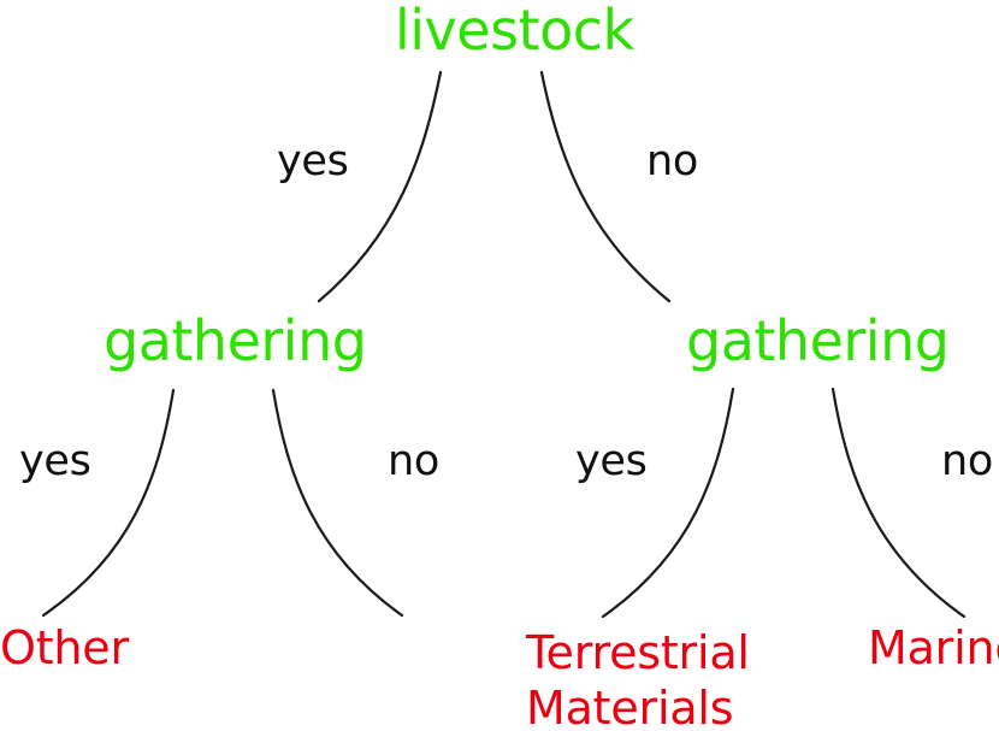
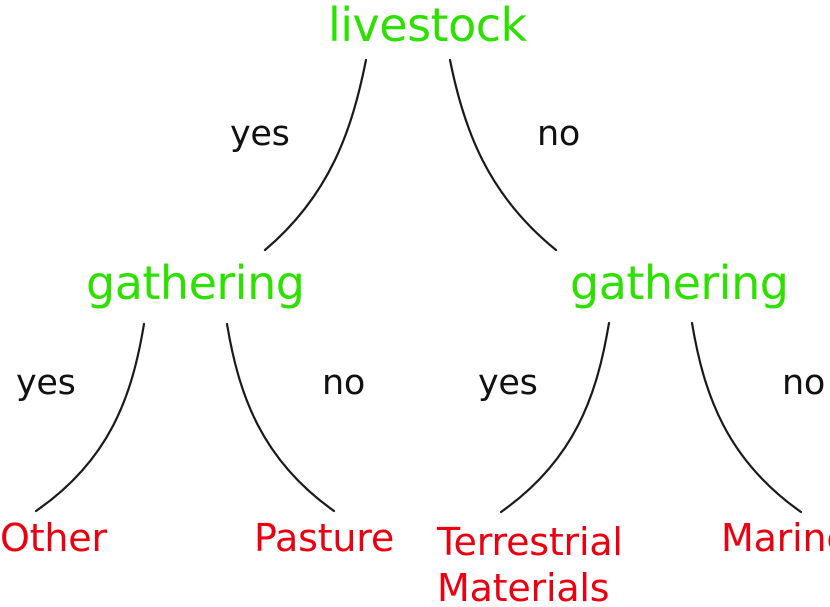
  livestock
  gathering
  gathering
  Other
+ Pasture
  Terrestrial Materials
  Marin
  yes
  no
  yes
  no
  yes
  no
